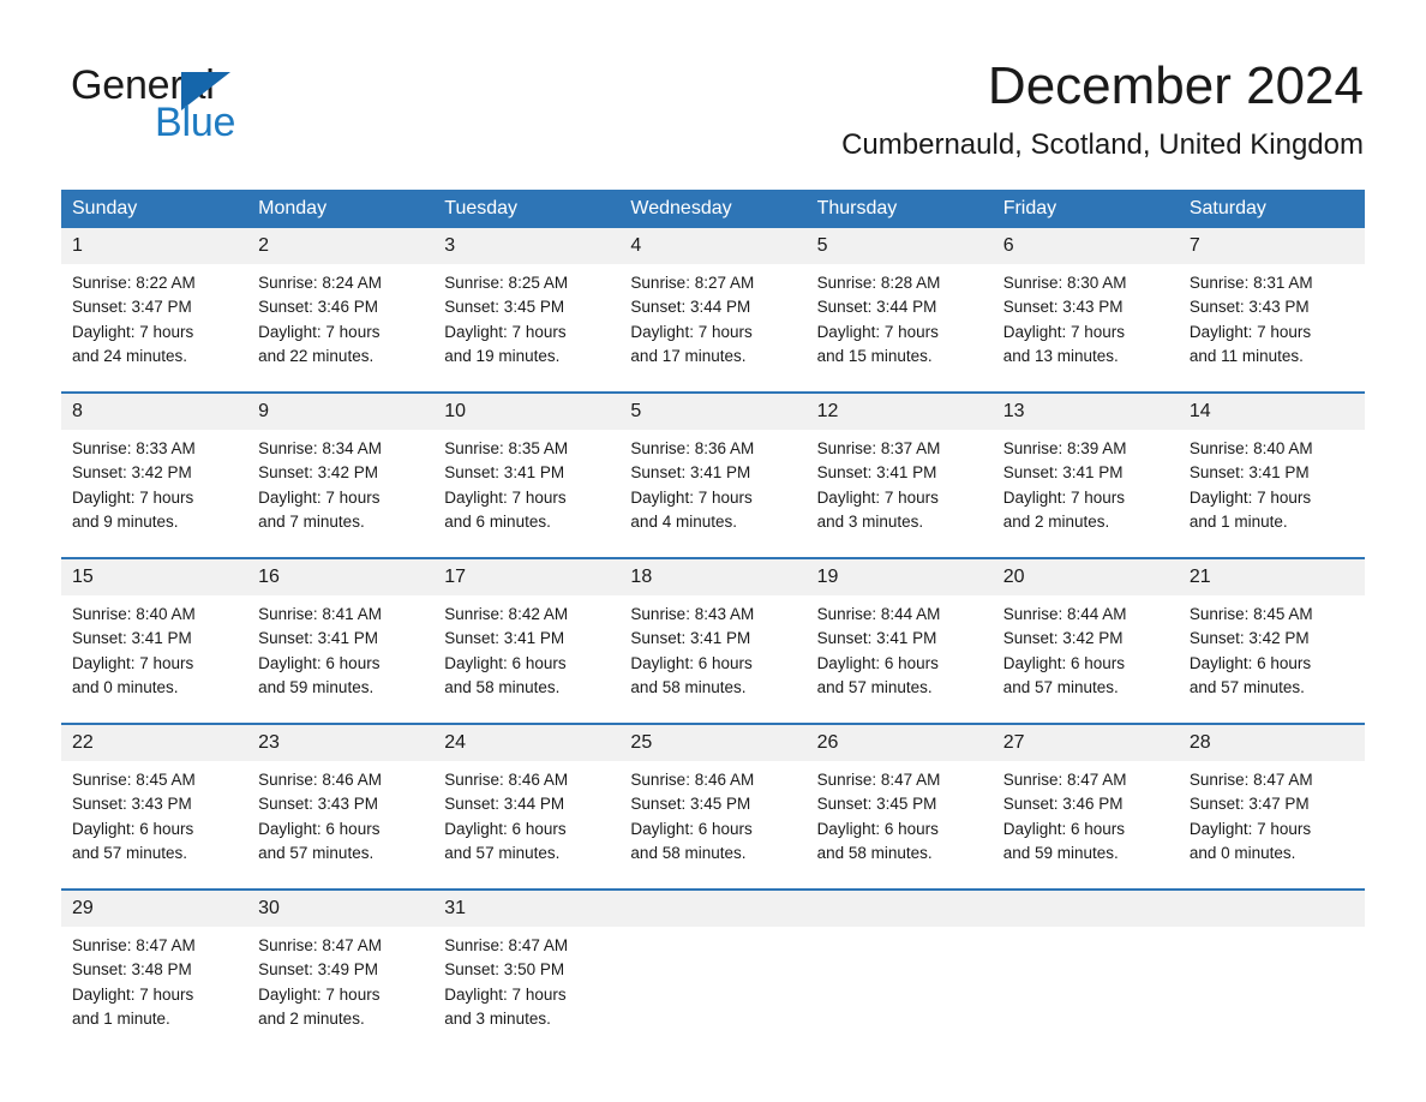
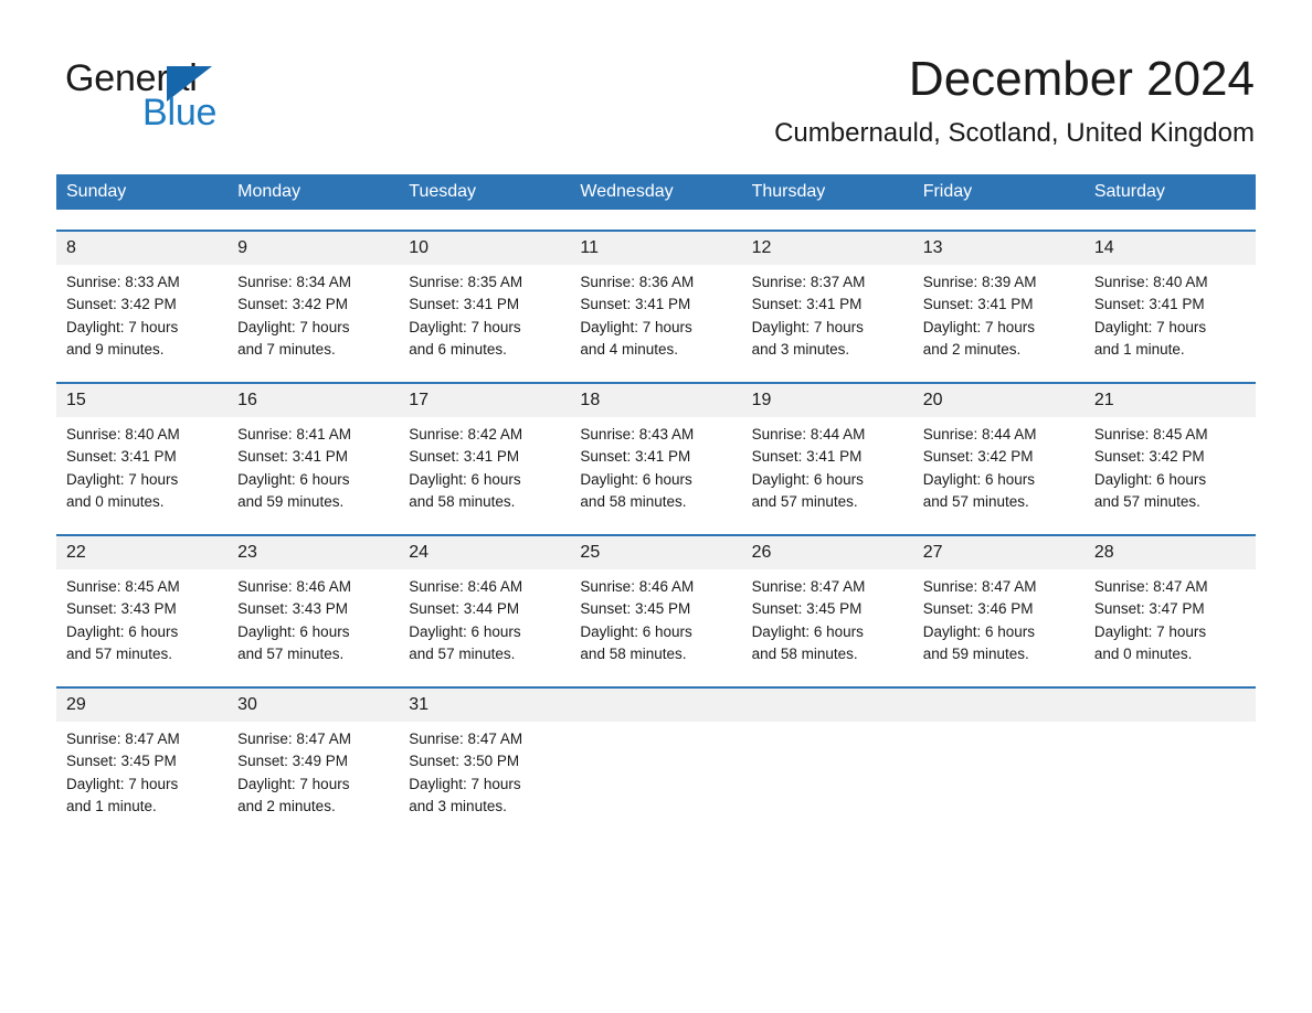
  General
  Blue
  December 2024
  Cumbernauld, Scotland, United Kingdom
  Sunday	Monday	Tuesday	Wednesday	Thursday	Friday	Saturday
- 1 Sunrise: 8:22 AM Sunset: 3:47 PM Daylight: 7 hours and 24 minutes.	2 Sunrise: 8:24 AM Sunset: 3:46 PM Daylight: 7 hours and 22 minutes.	3 Sunrise: 8:25 AM Sunset: 3:45 PM Daylight: 7 hours and 19 minutes.	4 Sunrise: 8:27 AM Sunset: 3:44 PM Daylight: 7 hours and 17 minutes.	5 Sunrise: 8:28 AM Sunset: 3:44 PM Daylight: 7 hours and 15 minutes.	6 Sunrise: 8:30 AM Sunset: 3:43 PM Daylight: 7 hours and 13 minutes.	7 Sunrise: 8:31 AM Sunset: 3:43 PM Daylight: 7 hours and 11 minutes.
- 8 Sunrise: 8:33 AM Sunset: 3:42 PM Daylight: 7 hours and 9 minutes.	9 Sunrise: 8:34 AM Sunset: 3:42 PM Daylight: 7 hours and 7 minutes.	10 Sunrise: 8:35 AM Sunset: 3:41 PM Daylight: 7 hours and 6 minutes.	5 Sunrise: 8:36 AM Sunset: 3:41 PM Daylight: 7 hours and 4 minutes.	12 Sunrise: 8:37 AM Sunset: 3:41 PM Daylight: 7 hours and 3 minutes.	13 Sunrise: 8:39 AM Sunset: 3:41 PM Daylight: 7 hours and 2 minutes.	14 Sunrise: 8:40 AM Sunset: 3:41 PM Daylight: 7 hours and 1 minute.
+ 8 Sunrise: 8:33 AM Sunset: 3:42 PM Daylight: 7 hours and 9 minutes.	9 Sunrise: 8:34 AM Sunset: 3:42 PM Daylight: 7 hours and 7 minutes.	10 Sunrise: 8:35 AM Sunset: 3:41 PM Daylight: 7 hours and 6 minutes.	11 Sunrise: 8:36 AM Sunset: 3:41 PM Daylight: 7 hours and 4 minutes.	12 Sunrise: 8:37 AM Sunset: 3:41 PM Daylight: 7 hours and 3 minutes.	13 Sunrise: 8:39 AM Sunset: 3:41 PM Daylight: 7 hours and 2 minutes.	14 Sunrise: 8:40 AM Sunset: 3:41 PM Daylight: 7 hours and 1 minute.
  15 Sunrise: 8:40 AM Sunset: 3:41 PM Daylight: 7 hours and 0 minutes.	16 Sunrise: 8:41 AM Sunset: 3:41 PM Daylight: 6 hours and 59 minutes.	17 Sunrise: 8:42 AM Sunset: 3:41 PM Daylight: 6 hours and 58 minutes.	18 Sunrise: 8:43 AM Sunset: 3:41 PM Daylight: 6 hours and 58 minutes.	19 Sunrise: 8:44 AM Sunset: 3:41 PM Daylight: 6 hours and 57 minutes.	20 Sunrise: 8:44 AM Sunset: 3:42 PM Daylight: 6 hours and 57 minutes.	21 Sunrise: 8:45 AM Sunset: 3:42 PM Daylight: 6 hours and 57 minutes.
  22 Sunrise: 8:45 AM Sunset: 3:43 PM Daylight: 6 hours and 57 minutes.	23 Sunrise: 8:46 AM Sunset: 3:43 PM Daylight: 6 hours and 57 minutes.	24 Sunrise: 8:46 AM Sunset: 3:44 PM Daylight: 6 hours and 57 minutes.	25 Sunrise: 8:46 AM Sunset: 3:45 PM Daylight: 6 hours and 58 minutes.	26 Sunrise: 8:47 AM Sunset: 3:45 PM Daylight: 6 hours and 58 minutes.	27 Sunrise: 8:47 AM Sunset: 3:46 PM Daylight: 6 hours and 59 minutes.	28 Sunrise: 8:47 AM Sunset: 3:47 PM Daylight: 7 hours and 0 minutes.
- 29 Sunrise: 8:47 AM Sunset: 3:48 PM Daylight: 7 hours and 1 minute.	30 Sunrise: 8:47 AM Sunset: 3:49 PM Daylight: 7 hours and 2 minutes.	31 Sunrise: 8:47 AM Sunset: 3:50 PM Daylight: 7 hours and 3 minutes.
+ 29 Sunrise: 8:47 AM Sunset: 3:45 PM Daylight: 7 hours and 1 minute.	30 Sunrise: 8:47 AM Sunset: 3:49 PM Daylight: 7 hours and 2 minutes.	31 Sunrise: 8:47 AM Sunset: 3:50 PM Daylight: 7 hours and 3 minutes.
